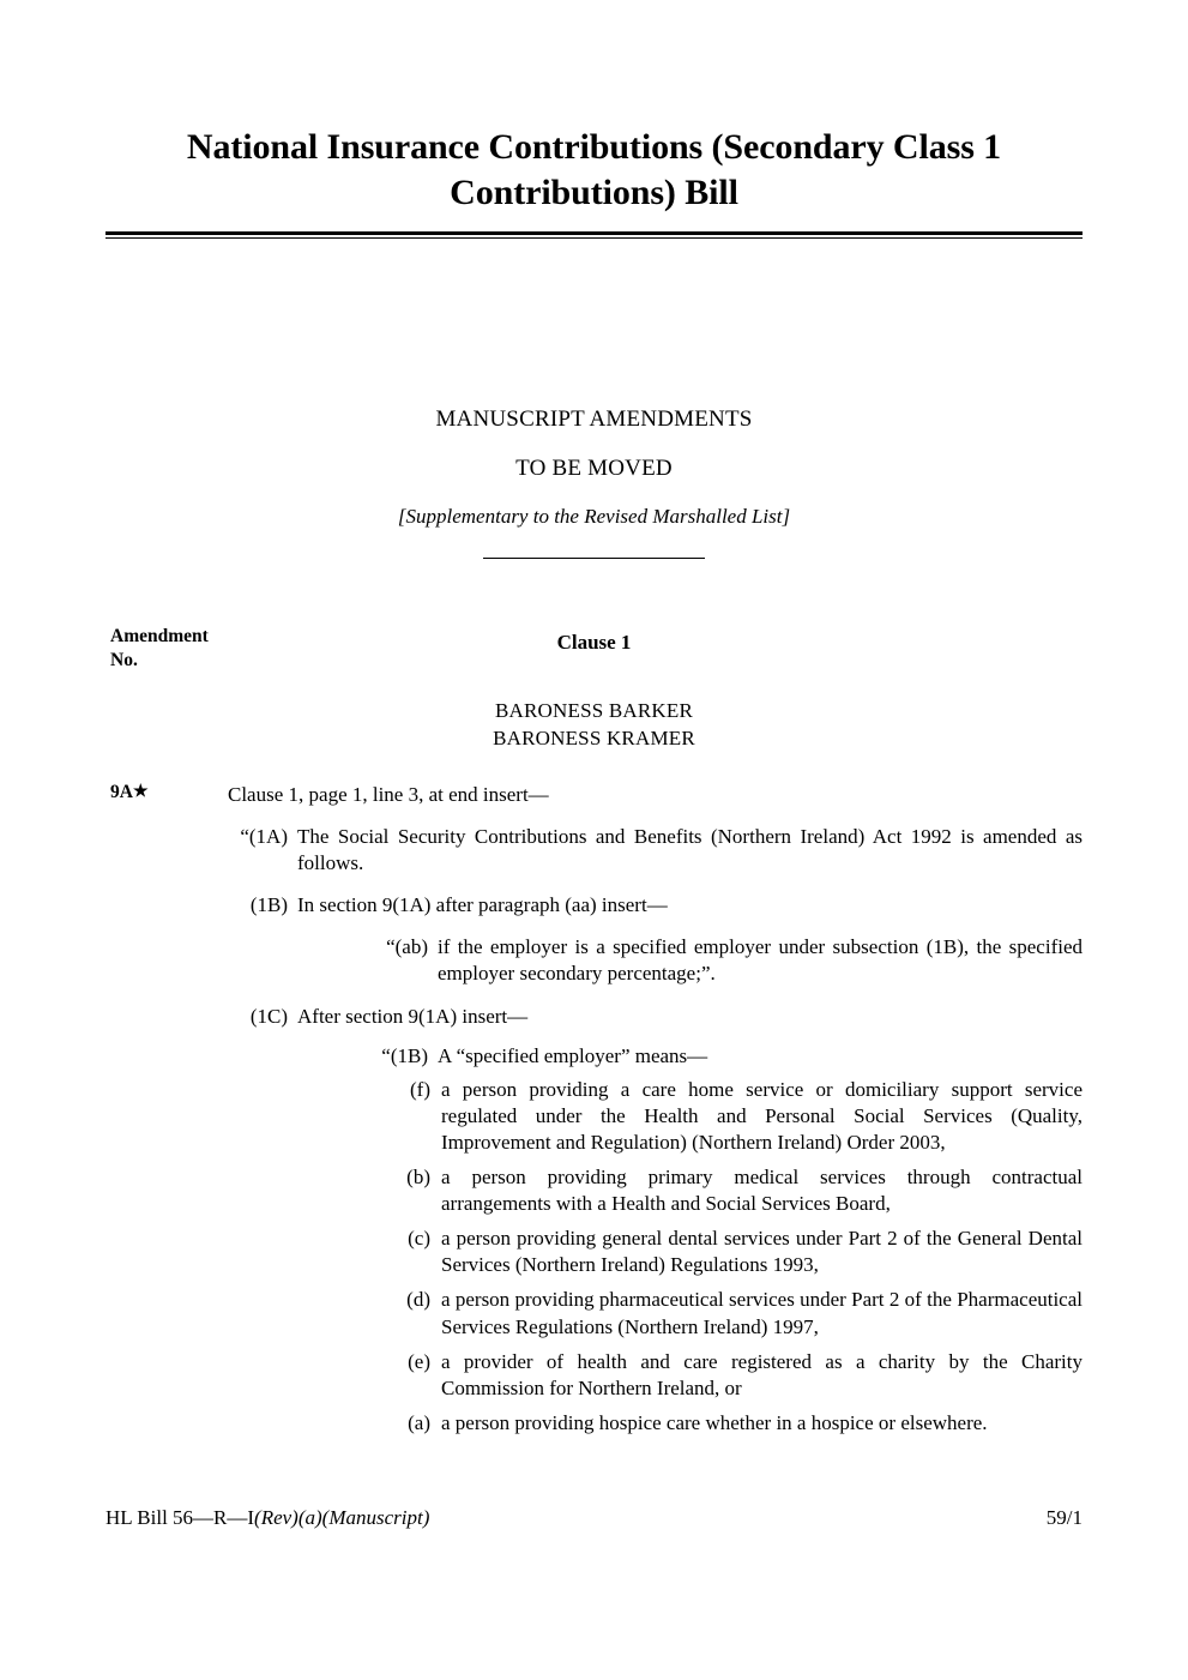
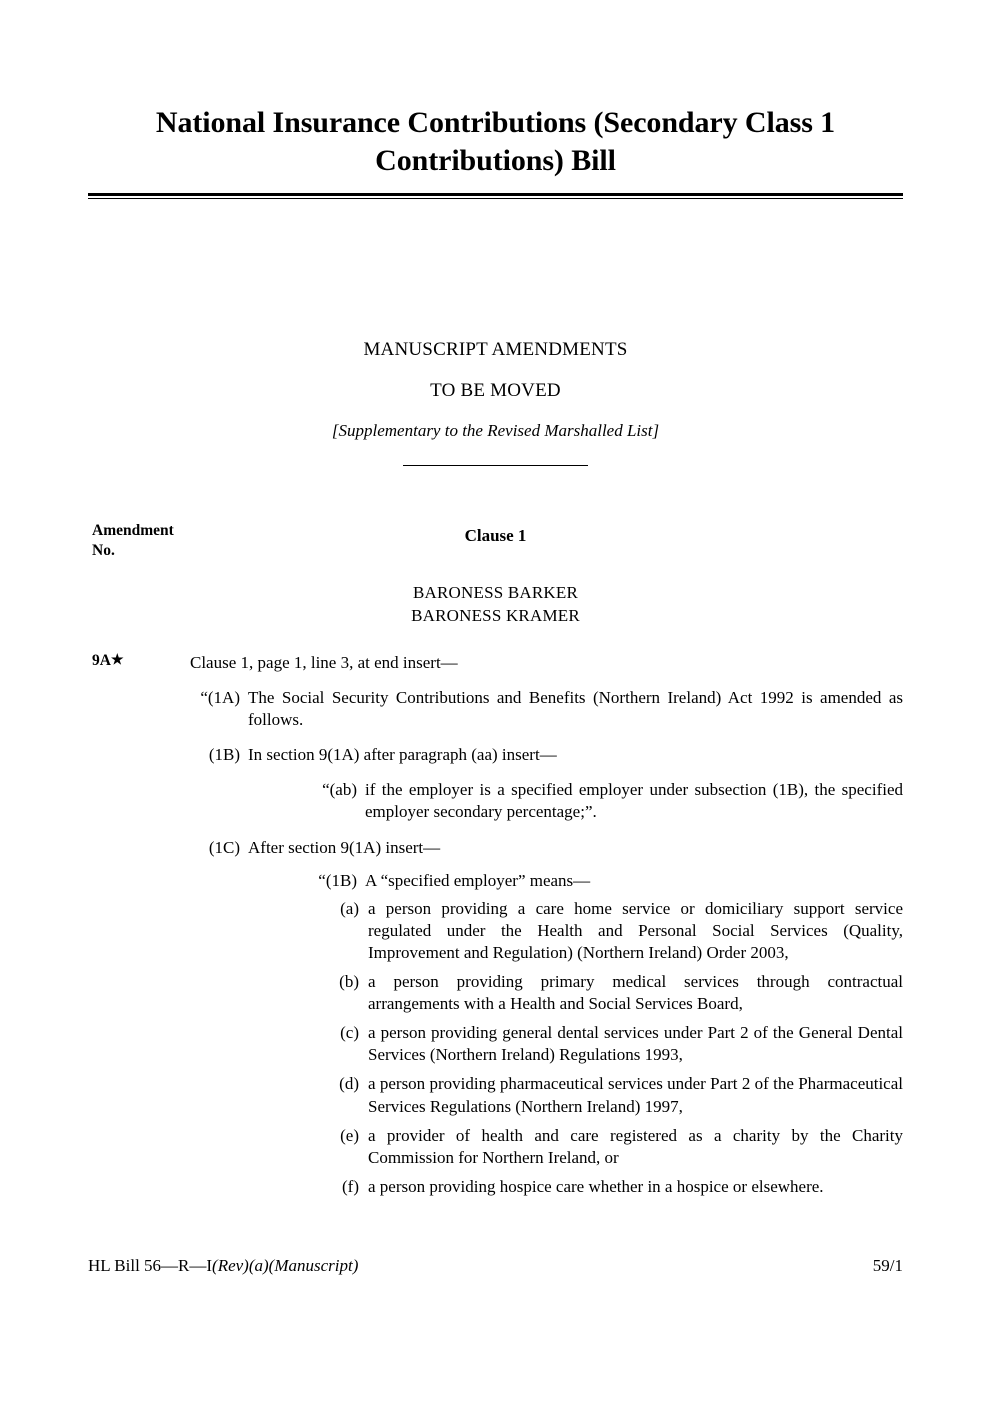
  National Insurance Contributions (Secondary Class 1 Contributions) Bill
  MANUSCRIPT AMENDMENTS
  TO BE MOVED
  [Supplementary to the Revised Marshalled List]
  Amendment
  No.
  Clause 1
  BARONESS BARKER
  BARONESS KRAMER
  9A★
  Clause 1, page 1, line 3, at end insert—
  “(1A)
  The Social Security Contributions and Benefits (Northern Ireland) Act 1992 is amended as follows.
  (1B)
  In section 9(1A) after paragraph (aa) insert—
  “(ab)
  if the employer is a specified employer under subsection (1B), the specified employer secondary percentage;”.
  (1C)
  After section 9(1A) insert—
  “(1B)
  A “specified employer” means—
- (f)
+ (a)
  a person providing a care home service or domiciliary support service regulated under the Health and Personal Social Services (Quality, Improvement and Regulation) (Northern Ireland) Order 2003,
  (b)
  a person providing primary medical services through contractual arrangements with a Health and Social Services Board,
  (c)
  a person providing general dental services under Part 2 of the General Dental Services (Northern Ireland) Regulations 1993,
  (d)
  a person providing pharmaceutical services under Part 2 of the Pharmaceutical Services Regulations (Northern Ireland) 1997,
  (e)
  a provider of health and care registered as a charity by the Charity Commission for Northern Ireland, or
- (a)
+ (f)
  a person providing hospice care whether in a hospice or elsewhere.
  HL Bill 56—R—I(Rev)(a)(Manuscript)
  59/1
